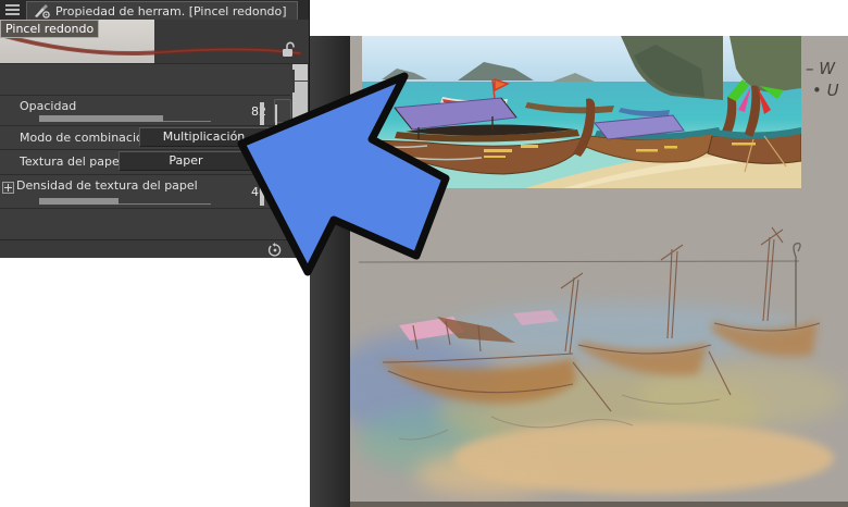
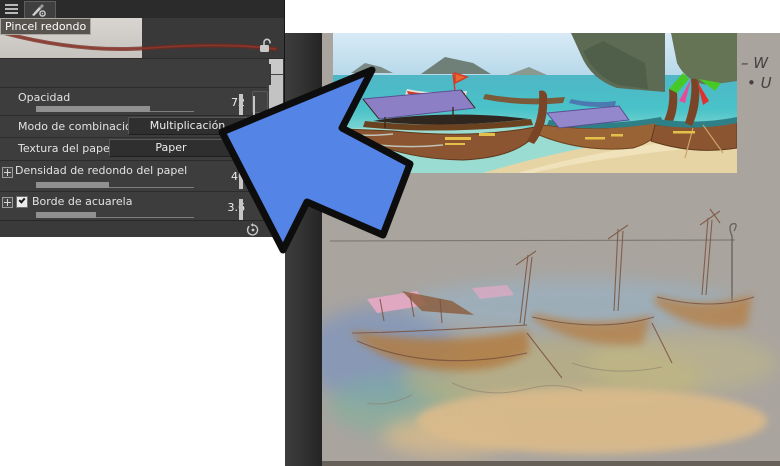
- Propiedad de herram. [Pincel redondo]
  Pincel redondo
  Opacidad
- 82
+ 72
  Modo de combinaci
  Multiplicación
  Textura del pape
  Paper
- Densidad de textura del papel
+ Densidad de redondo del papel
+ Borde de acuarela
+ 3.6
  – W
  • U
